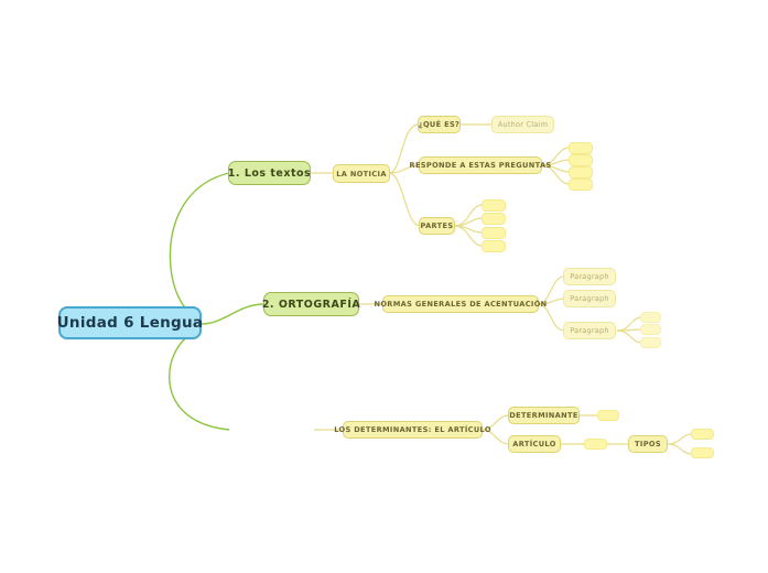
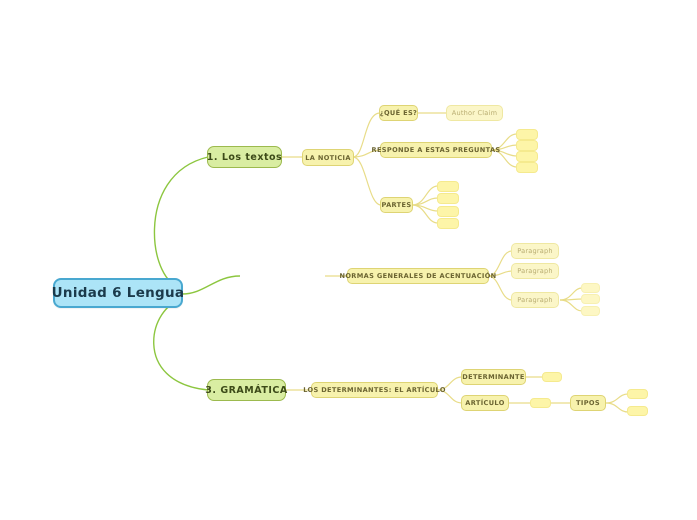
  Unidad 6 Lengua
  1. Los textos
  LA NOTICIA
  ¿QUÉ ES?
  Author Claim
  RESPONDE A ESTAS PREGUNTAS
  PARTES
- 2. ORTOGRAFÍA
  NORMAS GENERALES DE ACENTUACIÓN
  Paragraph
  Paragraph
  Paragraph
+ 3. GRAMÁTICA
  LOS DETERMINANTES: EL ARTÍCULO
  DETERMINANTE
  ARTÍCULO
  TIPOS
